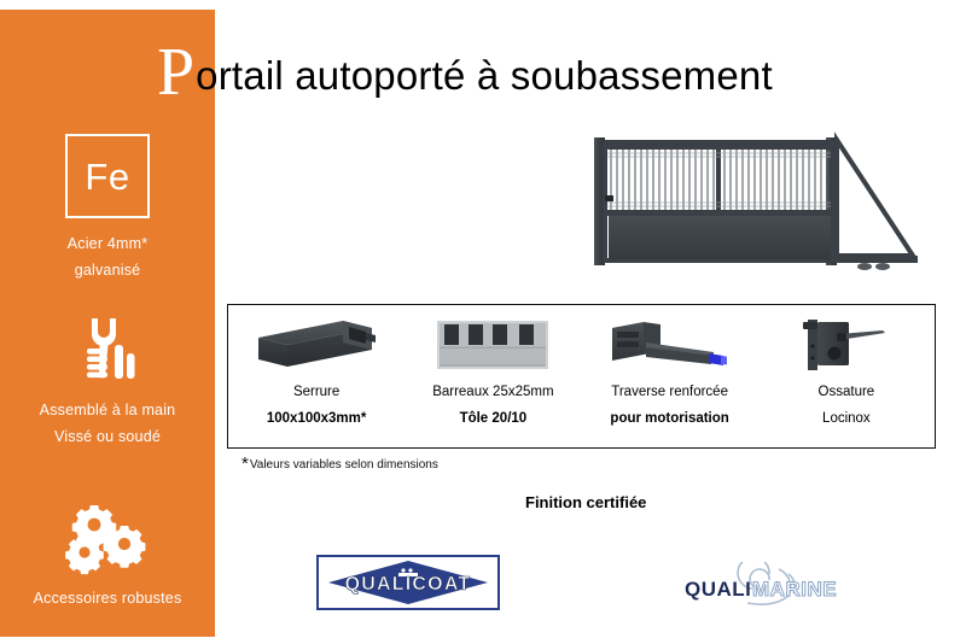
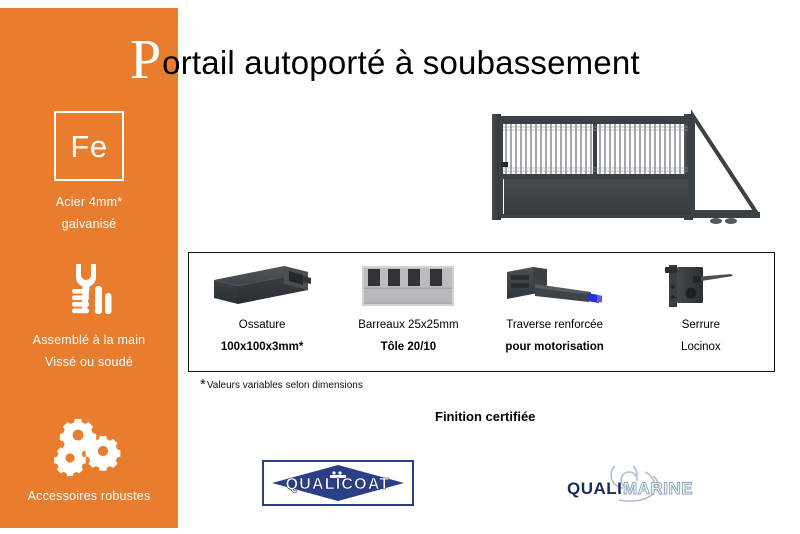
  Fe
  Acier 4mm*
  galvanisé
  Assemblé à la main
  Vissé ou soudé
  Accessoires robustes
  P
  ortail autoporté à soubassement
- Serrure
+ Ossature
  100x100x3mm*
  Barreaux 25x25mm
  Tôle 20/10
  Traverse renforcée
  pour motorisation
- Ossature
+ Serrure
  Locinox
  *Valeurs variables selon dimensions
  Finition certifiée
  QUALICOAT
  QUALI
  MARINE
